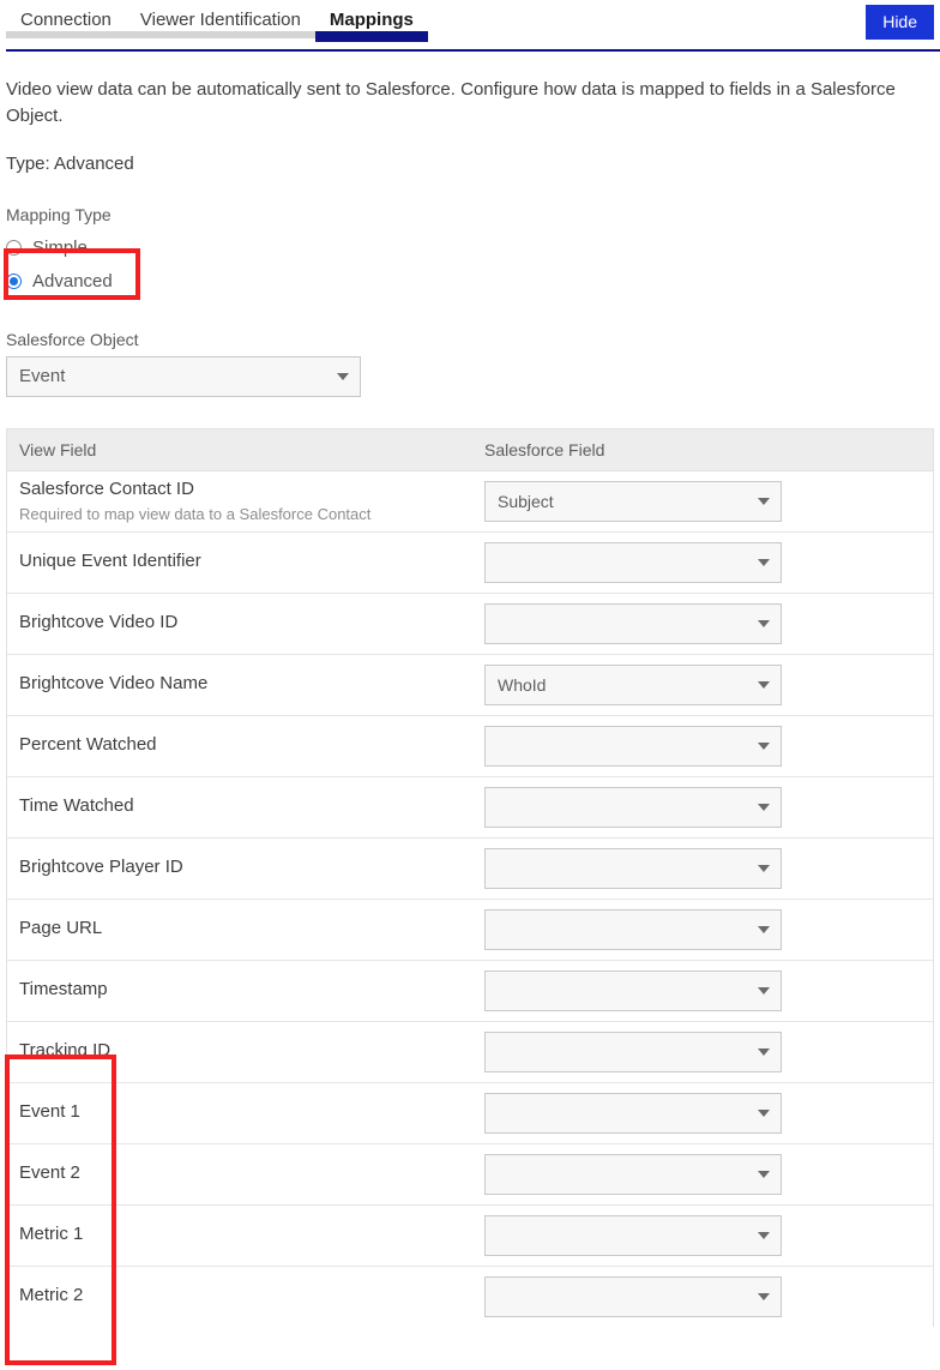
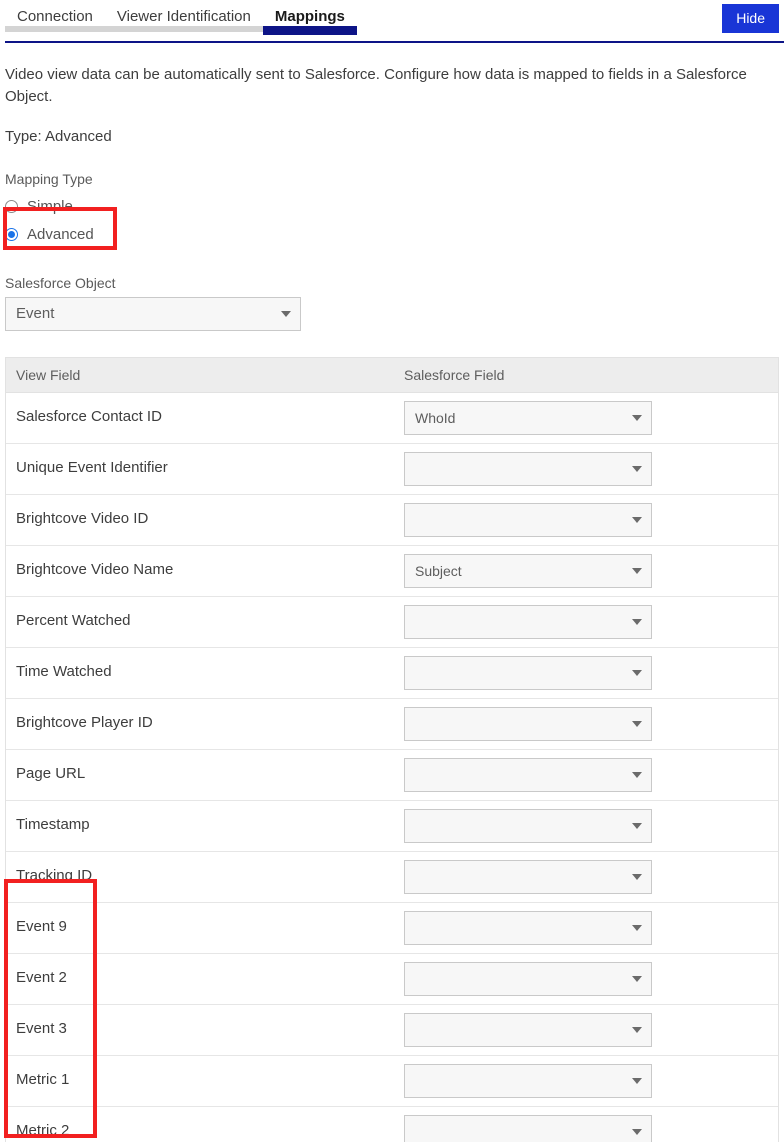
  Connection
  Viewer Identification
  Mappings
  Hide
  Video view data can be automatically sent to Salesforce. Configure how data is mapped to fields in a Salesforce Object.
  Type: Advanced
  Mapping Type
  Simple
  Advanced
  Salesforce Object
  Event
  View Field
  Salesforce Field
  Salesforce Contact ID
- Required to map view data to a Salesforce Contact
- Subject
+ WhoId
  Unique Event Identifier
  Brightcove Video ID
  Brightcove Video Name
- WhoId
+ Subject
  Percent Watched
  Time Watched
  Brightcove Player ID
  Page URL
  Timestamp
  Tracking ID
- Event 1
+ Event 9
  Event 2
+ Event 3
  Metric 1
  Metric 2
